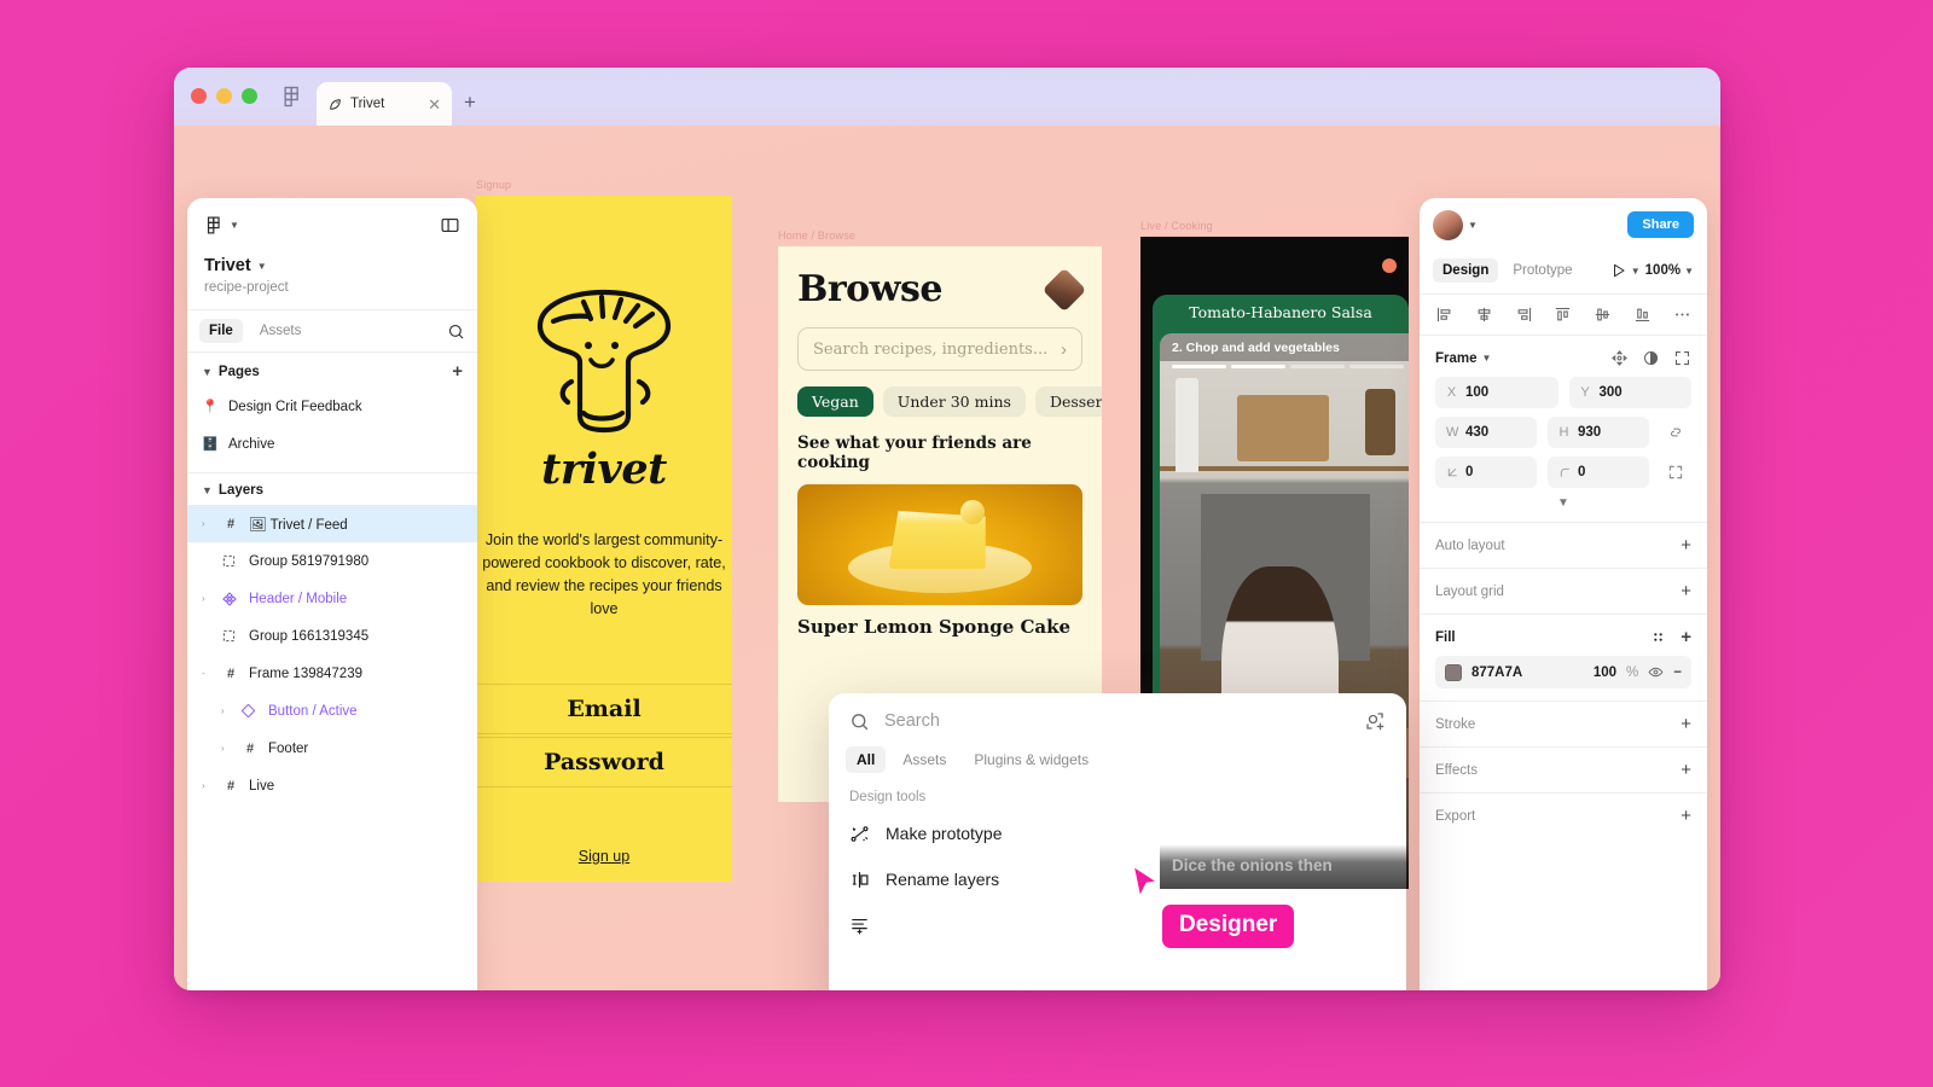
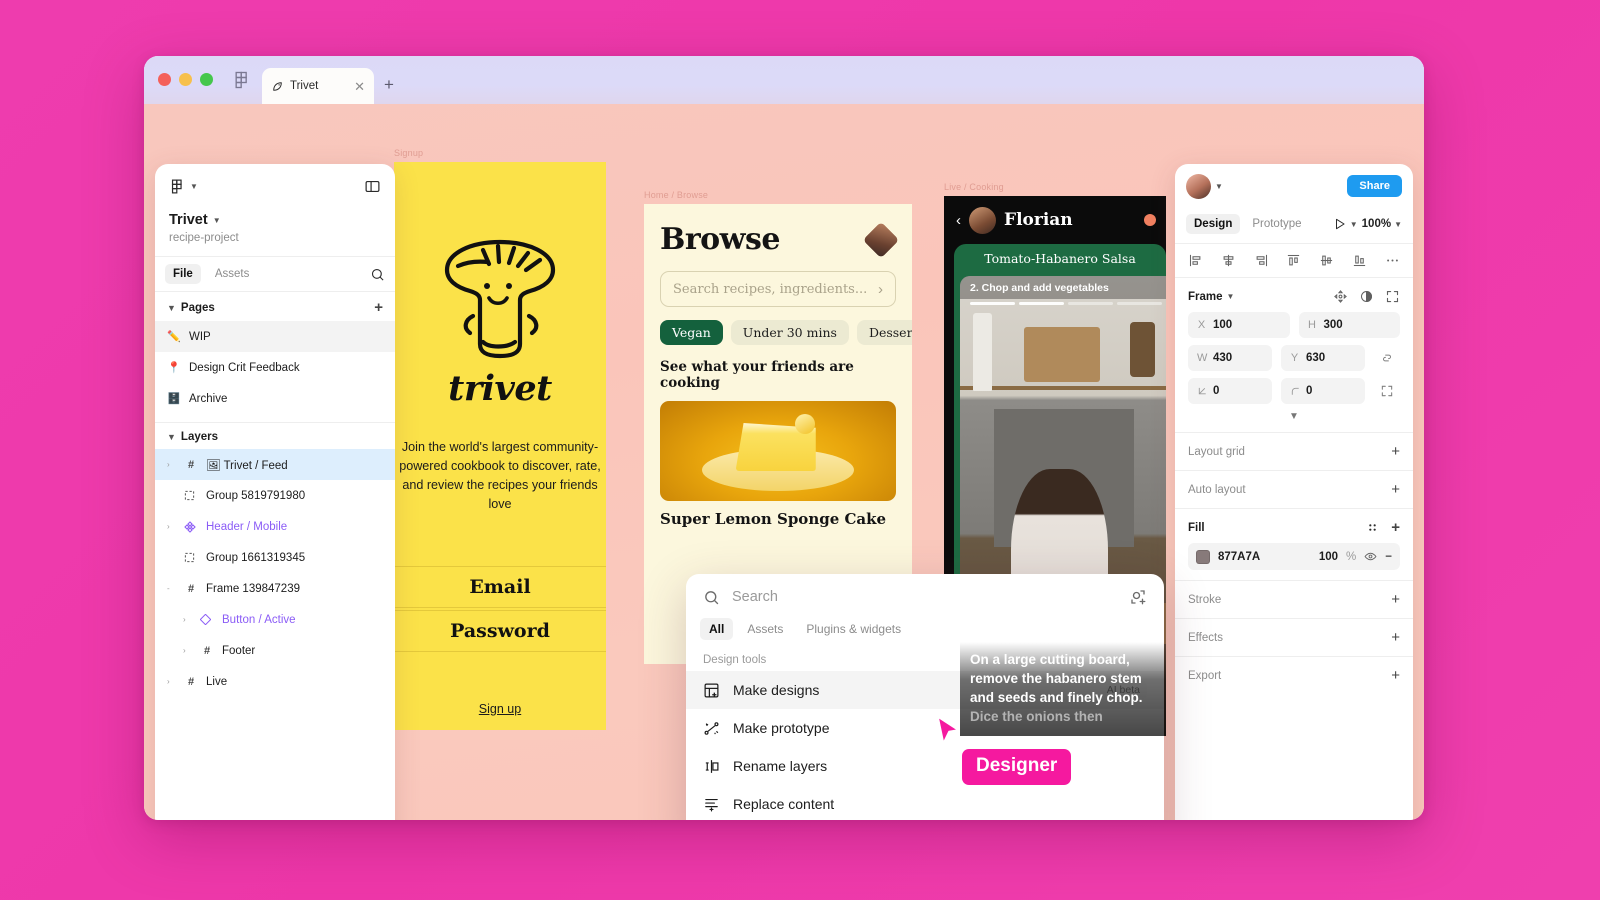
  Trivet
  ✕
  +
  Signup
  trivet
  Join the world's largest community-powered cookbook to discover, rate, and review the recipes your friends love
  Email
  Password
  Sign up
  Home / Browse
  Browse
  Search recipes, ingredients...
  ›
  Vegan
  Under 30 mins
  Desser
  See what your friends are cooking
  Super Lemon Sponge Cake
  Live / Cooking
+ ‹
+ Florian
  Tomato-Habanero Salsa
  2. Chop and add vegetables
+ On a large cutting board, remove the habanero stem and seeds and finely chop.
  Dice the onions then
  ▼
  Trivet
  ▼
  recipe-project
  File
  Assets
  ▼ Pages
  +
+ ✏️
+ WIP
  📍
  Design Crit Feedback
  🗄️
  Archive
  ▼ Layers
  ›
  #
  🖼 Trivet / Feed
  Group 5819791980
  ›
  Header / Mobile
  Group 1661319345
  -
  #
  Frame 139847239
  ›
  Button / Active
  ›
  #
  Footer
  ›
  #
  Live
  ▼
  Share
  Design
  Prototype
  ▼
  100%
  ▼
  Frame
  ▼
  X
  100
- Y
+ H
  300
  W
  430
- H
+ Y
- 930
+ 630
  0
  0
  ▼
- Auto layout
+ Layout grid
  +
- Layout grid
+ Auto layout
  +
  Fill
  +
  877A7A
  100
  %
  −
  Stroke
  +
  Effects
  +
  Export
  +
  Search
  All
  Assets
  Plugins & widgets
  Design tools
+ Make designs
  Make prototype
  Rename layers
+ Replace content
  Designer
